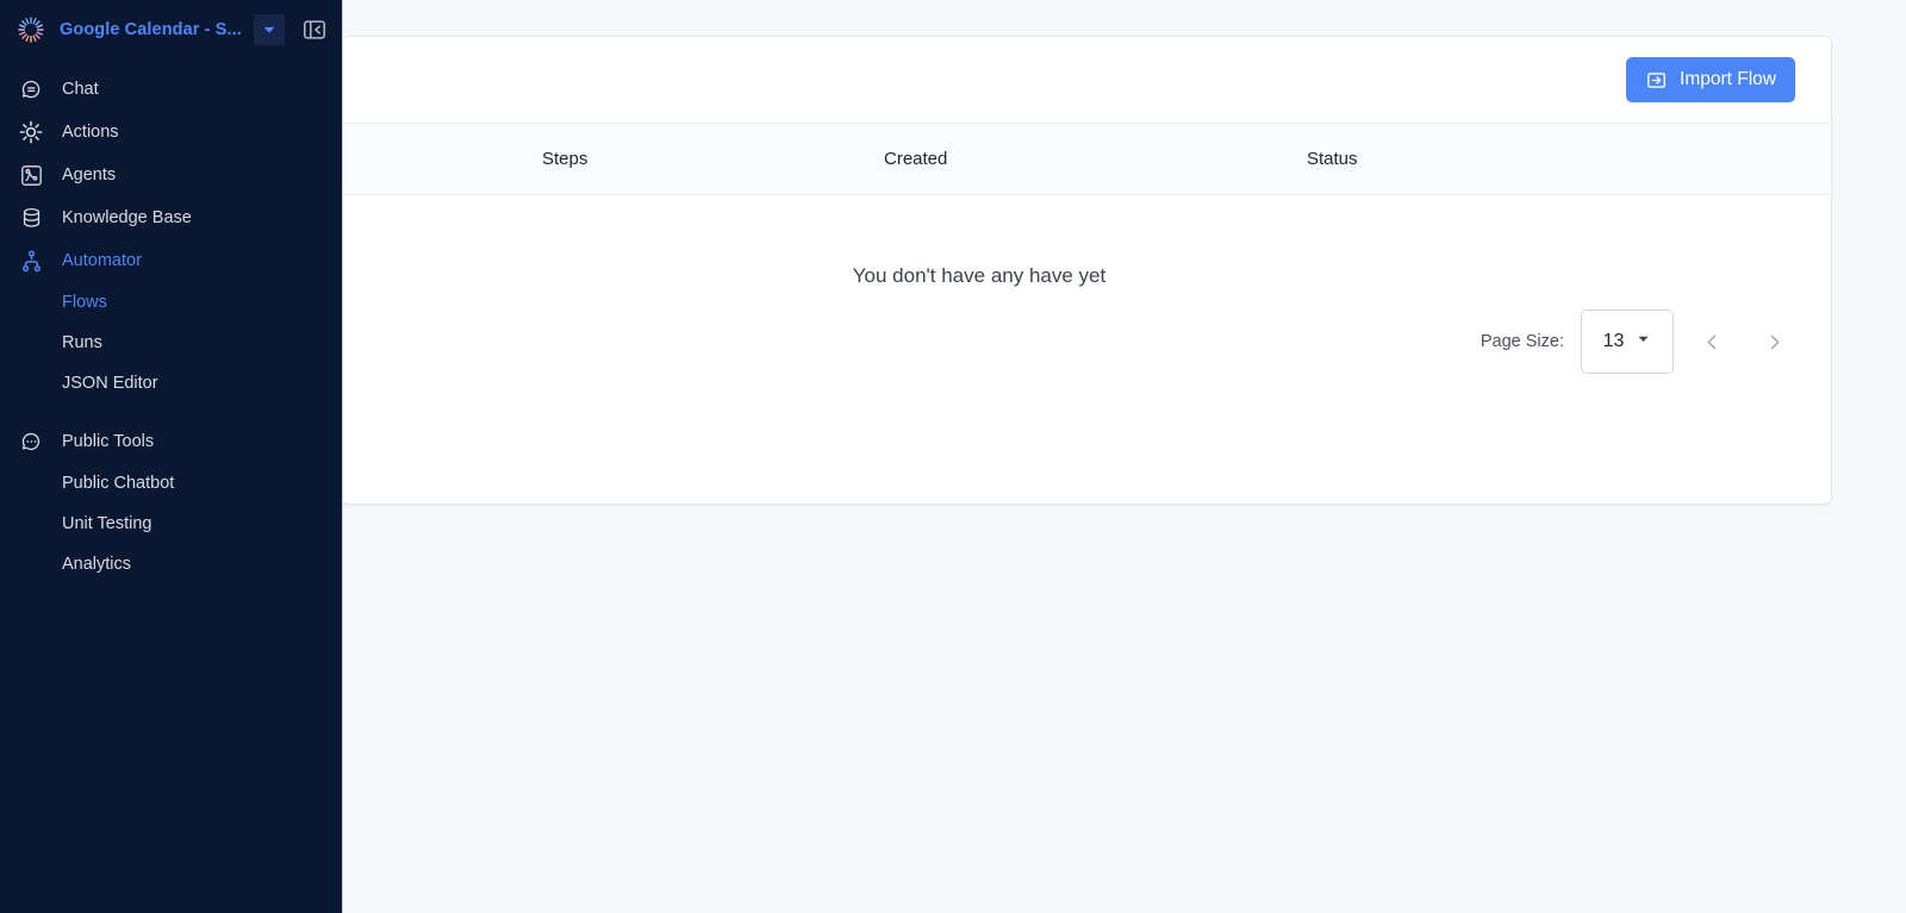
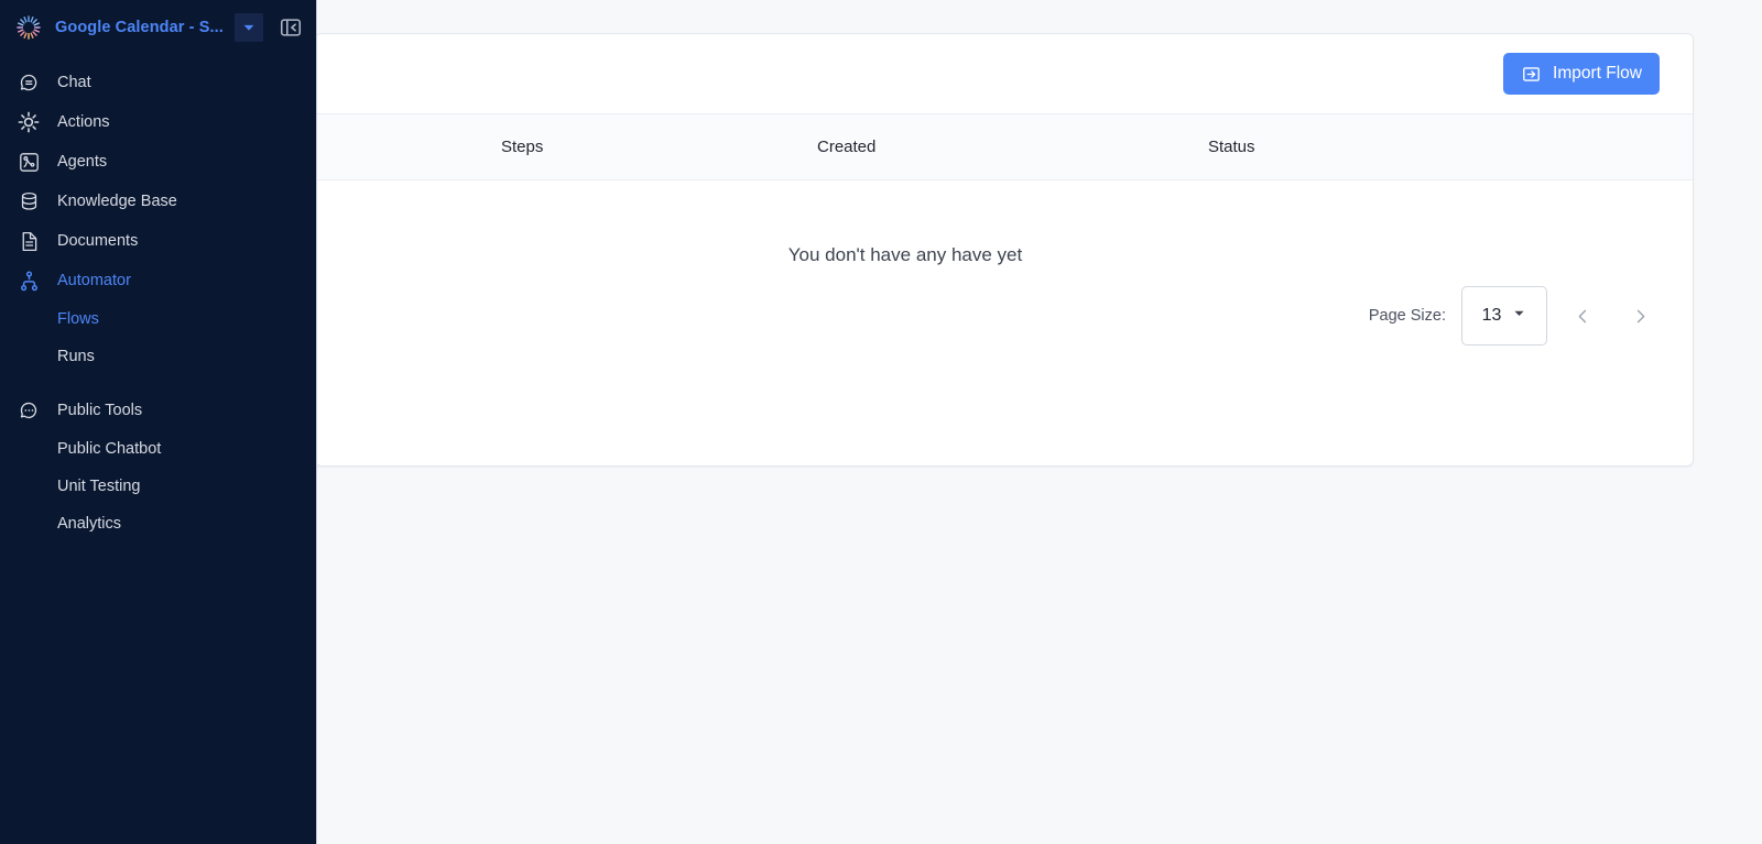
  Google Calendar - S...
  Chat
  Actions
  Agents
  Knowledge Base
+ Documents
  Automator
  Flows
  Runs
- JSON Editor
  Public Tools
  Public Chatbot
  Unit Testing
  Analytics
  Import Flow
  Steps
  Created
  Status
  You don't have any have yet
  Page Size:
  13
